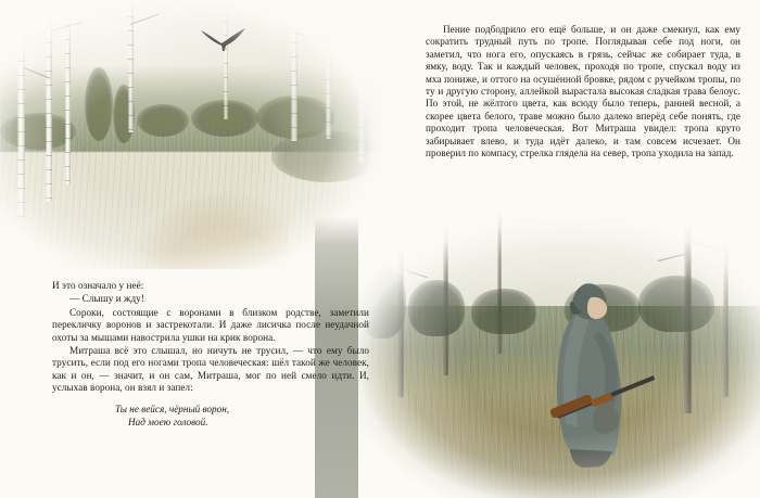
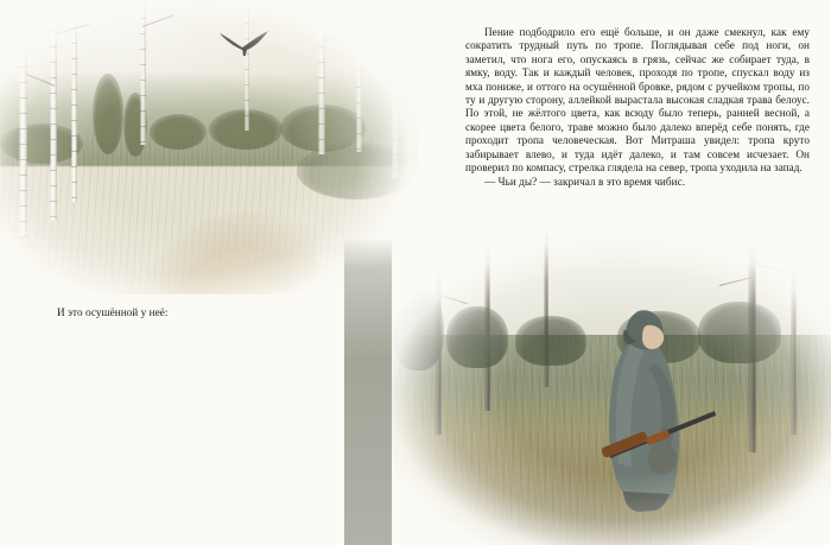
  Пение подбодрило его ещё больше, и он даже смекнул, как ему сократить трудный путь по тропе. Поглядывая себе под ноги, он заметил, что нога его, опускаясь в грязь, сейчас же собирает туда, в ямку, воду. Так и каждый человек, проходя по тропе, спускал воду из мха пониже, и оттого на осушённой бровке, рядом с ручейком тропы, по ту и другую сторону, аллейкой вырастала высокая сладкая трава белоус. По этой, не жёлтого цвета, как всюду было теперь, ранней весной, а скорее цвета белого, траве можно было далеко вперёд себе понять, где проходит тропа человеческая. Вот Митраша увидел: тропа круто забирывает влево, и туда идёт далеко, и там совсем исчезает. Он проверил по компасу, стрелка глядела на север, тропа уходила на запад.
+ — Чьи ды? — закричал в это время чибис.
- И это означало у неё:
+ И это осушённой у неё:
- — Слышу и жду!
- Сороки, состоящие с воронами в близком родстве, заметили перекличку воронов и застрекотали. И даже лисичка после неудачной охоты за мышами навострила ушки на крик ворона.
- Митраша всё это слышал, но ничуть не трусил, — что ему было трусить, если под его ногами тропа человеческая: шёл такой же человек, как и он, — значит, и он сам, Митраша, мог по ней смело идти. И, услыхав ворона, он взял и запел:
- Ты не вейся, чёрный ворон,
- Над моею головой.
